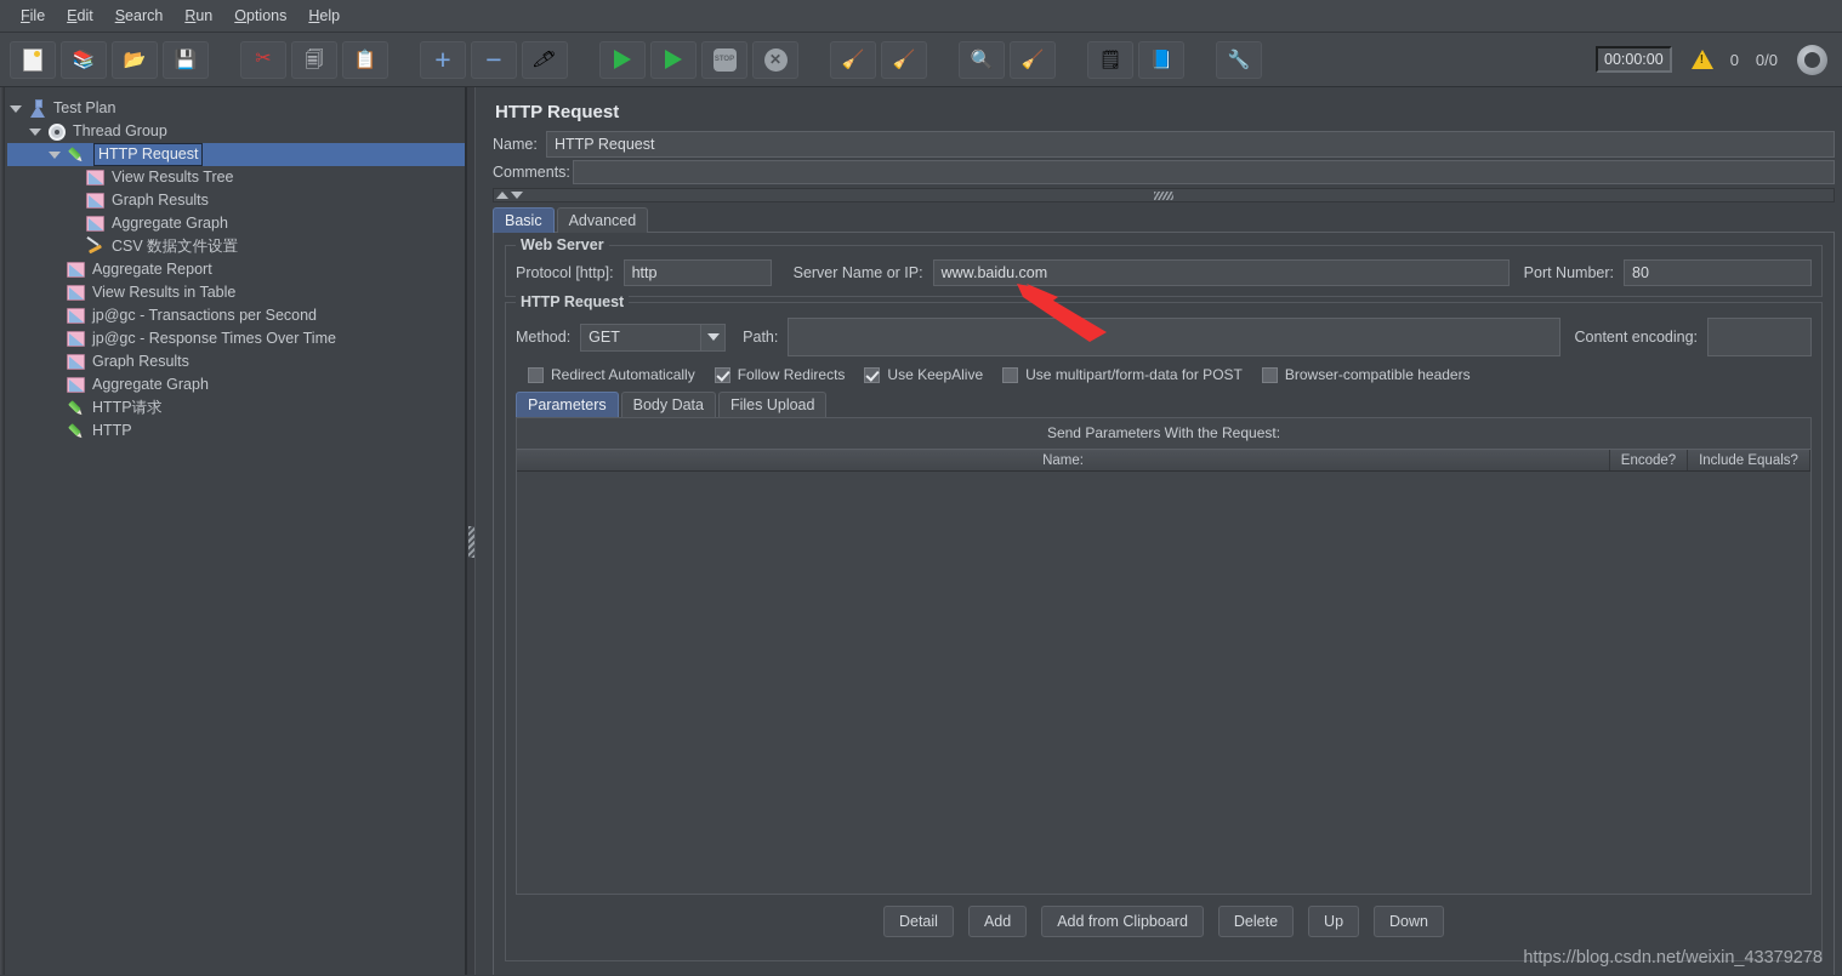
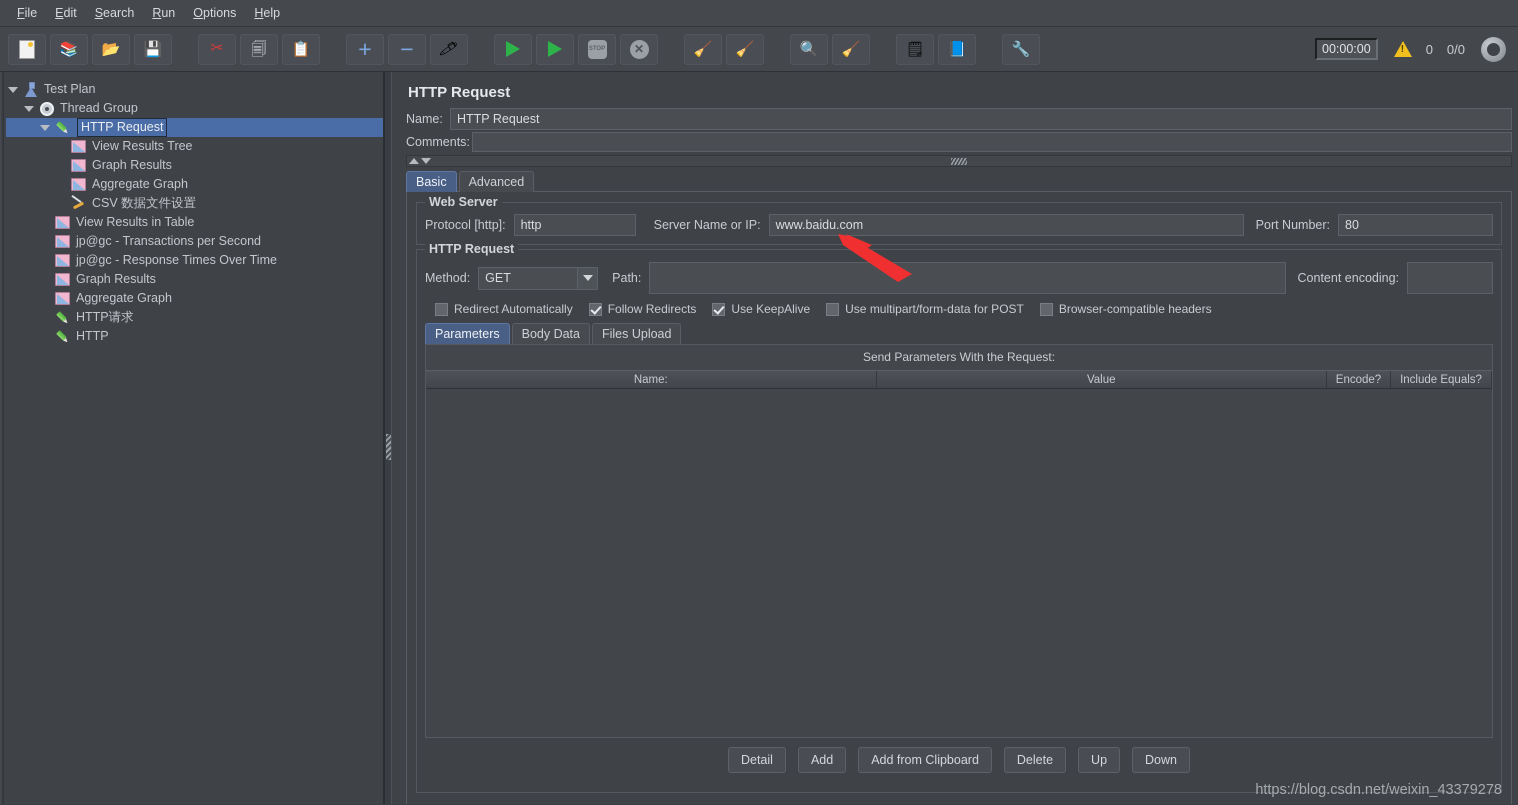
  File
  Edit
  Search
  Run
  Options
  Help
  📚
  📂
  💾
  ✂
  🗐
  📋
  +
  −
  ✕
  🧹
  🧹
  🔍
  🧹
  🗒
  📘
  🔧
  00:00:00
  0
  0/0
  Test Plan
  Thread Group
  HTTP Request
  View Results Tree
  Graph Results
  Aggregate Graph
  CSV 数据文件设置
- Aggregate Report
  View Results in Table
  jp@gc - Transactions per Second
  jp@gc - Response Times Over Time
  Graph Results
  Aggregate Graph
  HTTP请求
  HTTP
  HTTP Request
  Name:
  HTTP Request
  Comments:
  Basic
  Advanced
  Web Server
  Protocol [http]:
  http
  Server Name or IP:
  www.baidu.com
  Port Number:
  80
  HTTP Request
  Method:
  GET
  Path:
  Content encoding:
  Redirect Automatically
  Follow Redirects
  Use KeepAlive
  Use multipart/form-data for POST
  Browser-compatible headers
  Parameters
  Body Data
  Files Upload
  Send Parameters With the Request:
  Name:
+ Value
  Encode?
  Include Equals?
  Detail
  Add
  Add from Clipboard
  Delete
  Up
  Down
  https://blog.csdn.net/weixin_43379278
